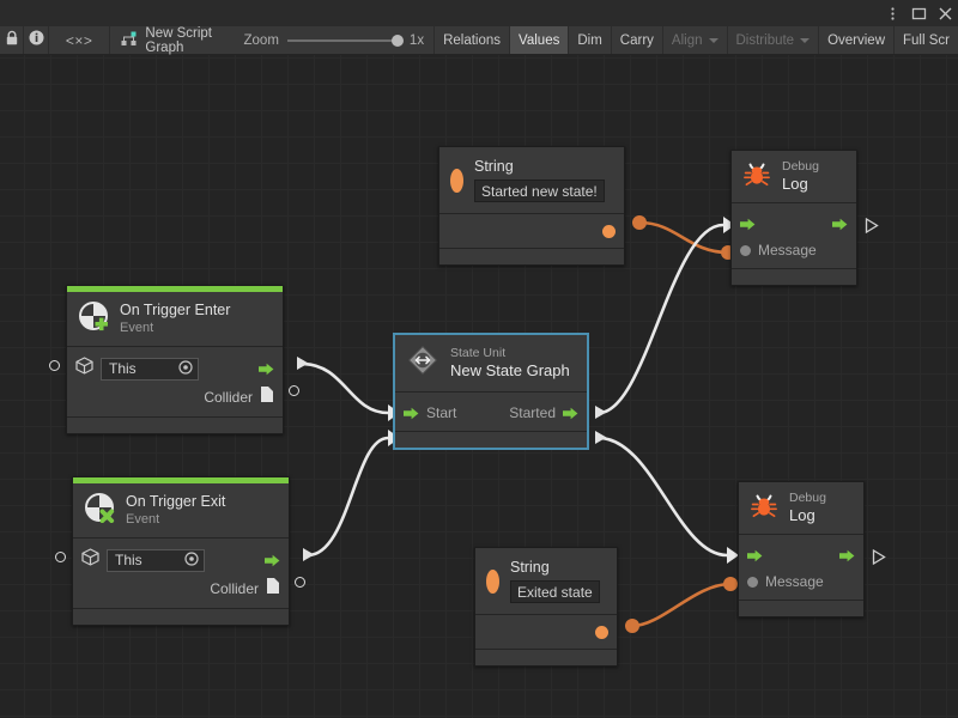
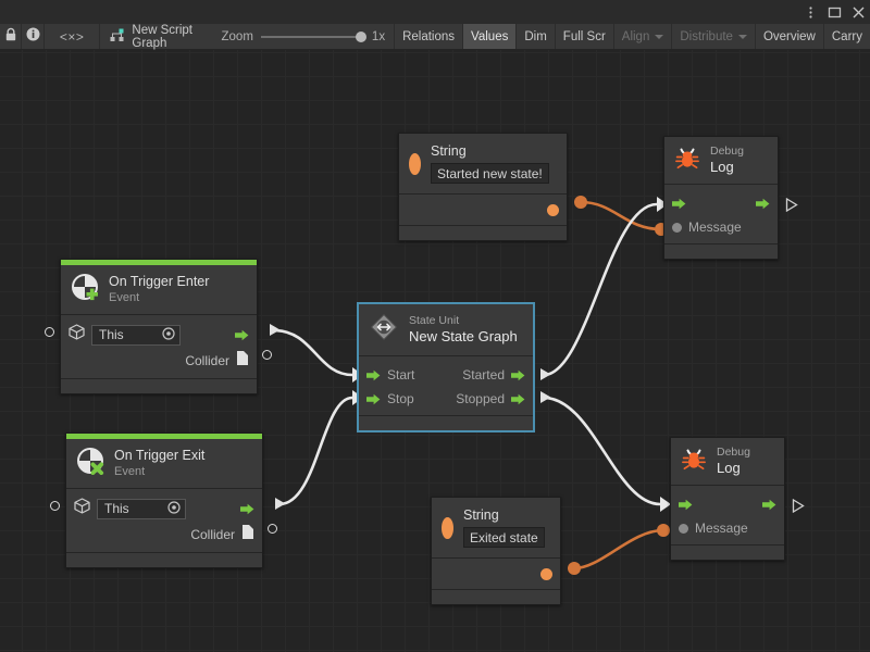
  <×>
  New Script Graph
  Zoom
  1x
  Relations
  Values
  Dim
- Carry
+ Full Scr
  Align
  Distribute
  Overview
- Full Scr
+ Carry
  String
  Started new state!
  Debug
  Log
  Message
  On Trigger Enter
  Event
  This
  Collider
  State Unit
  New State Graph
  Start
  Started
+ Stop
+ Stopped
  On Trigger Exit
  Event
  This
  Collider
  String
  Exited state
  Debug
  Log
  Message
